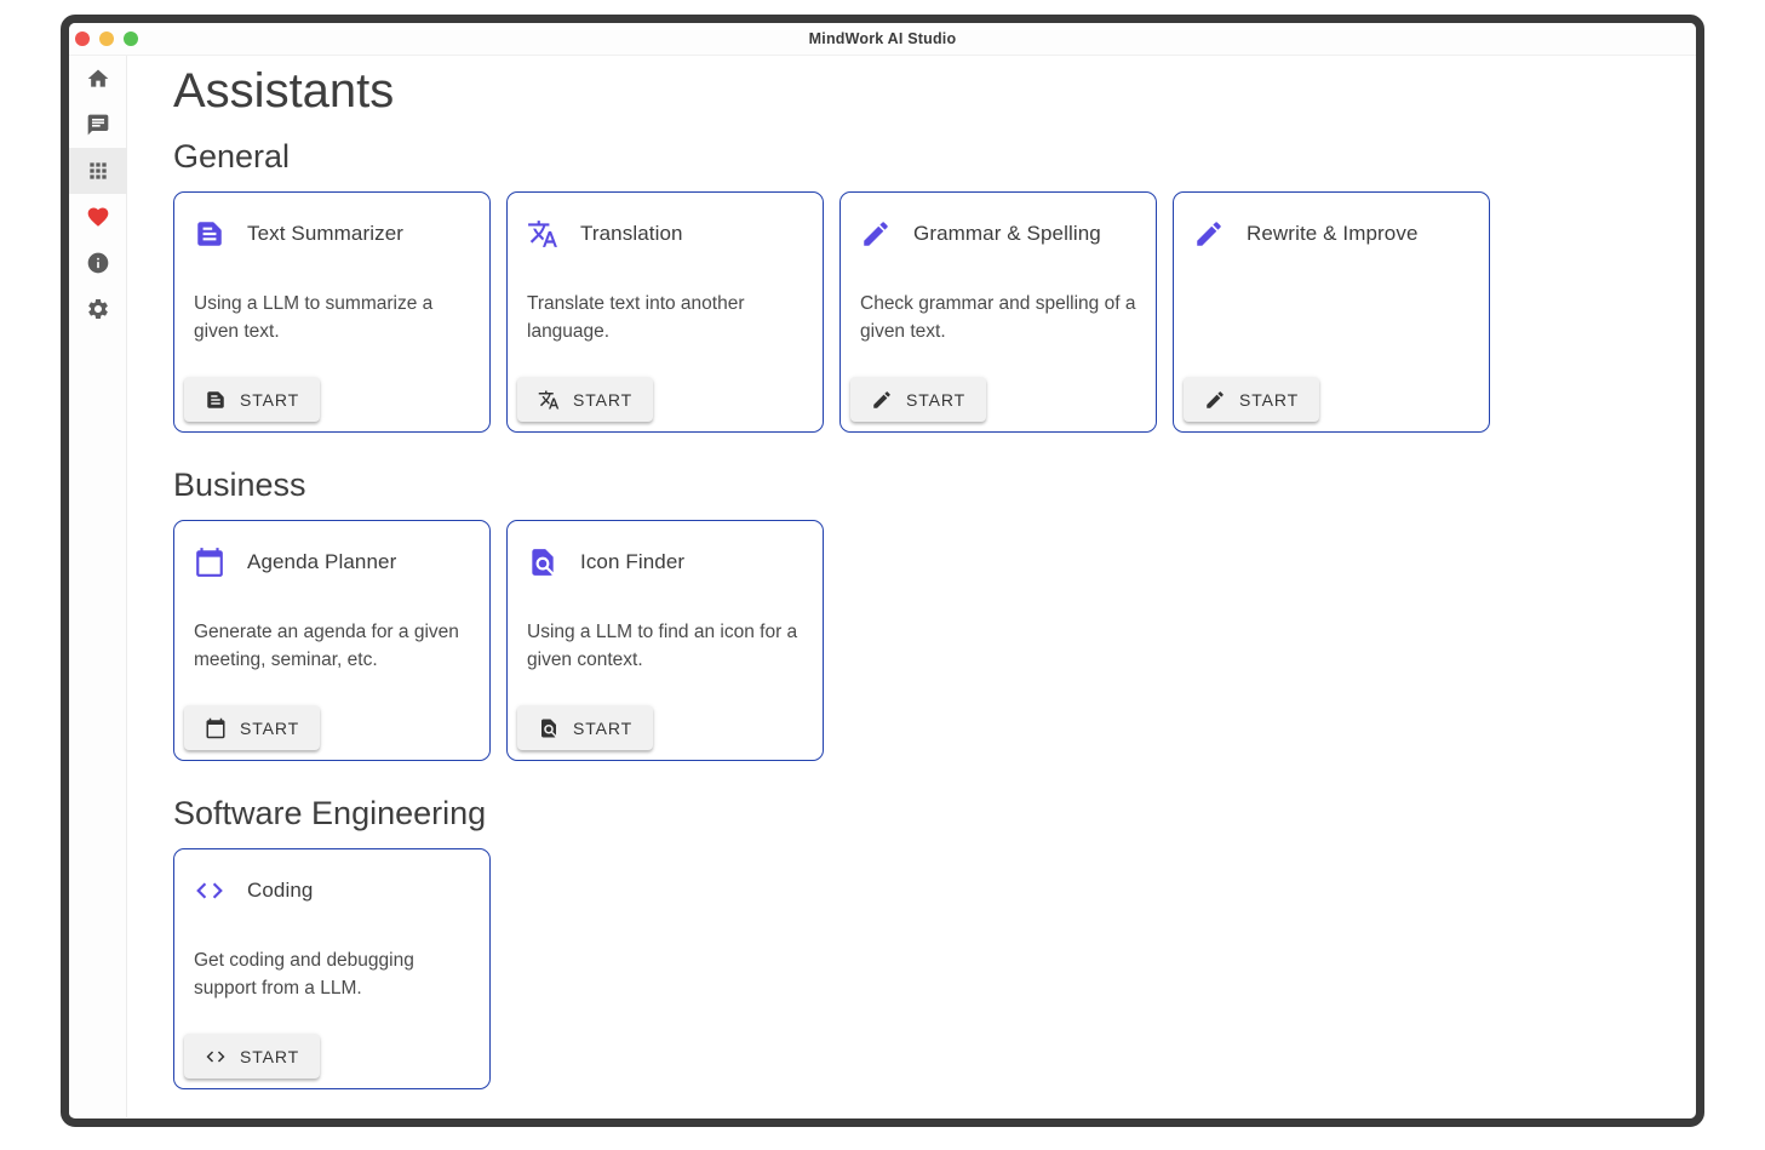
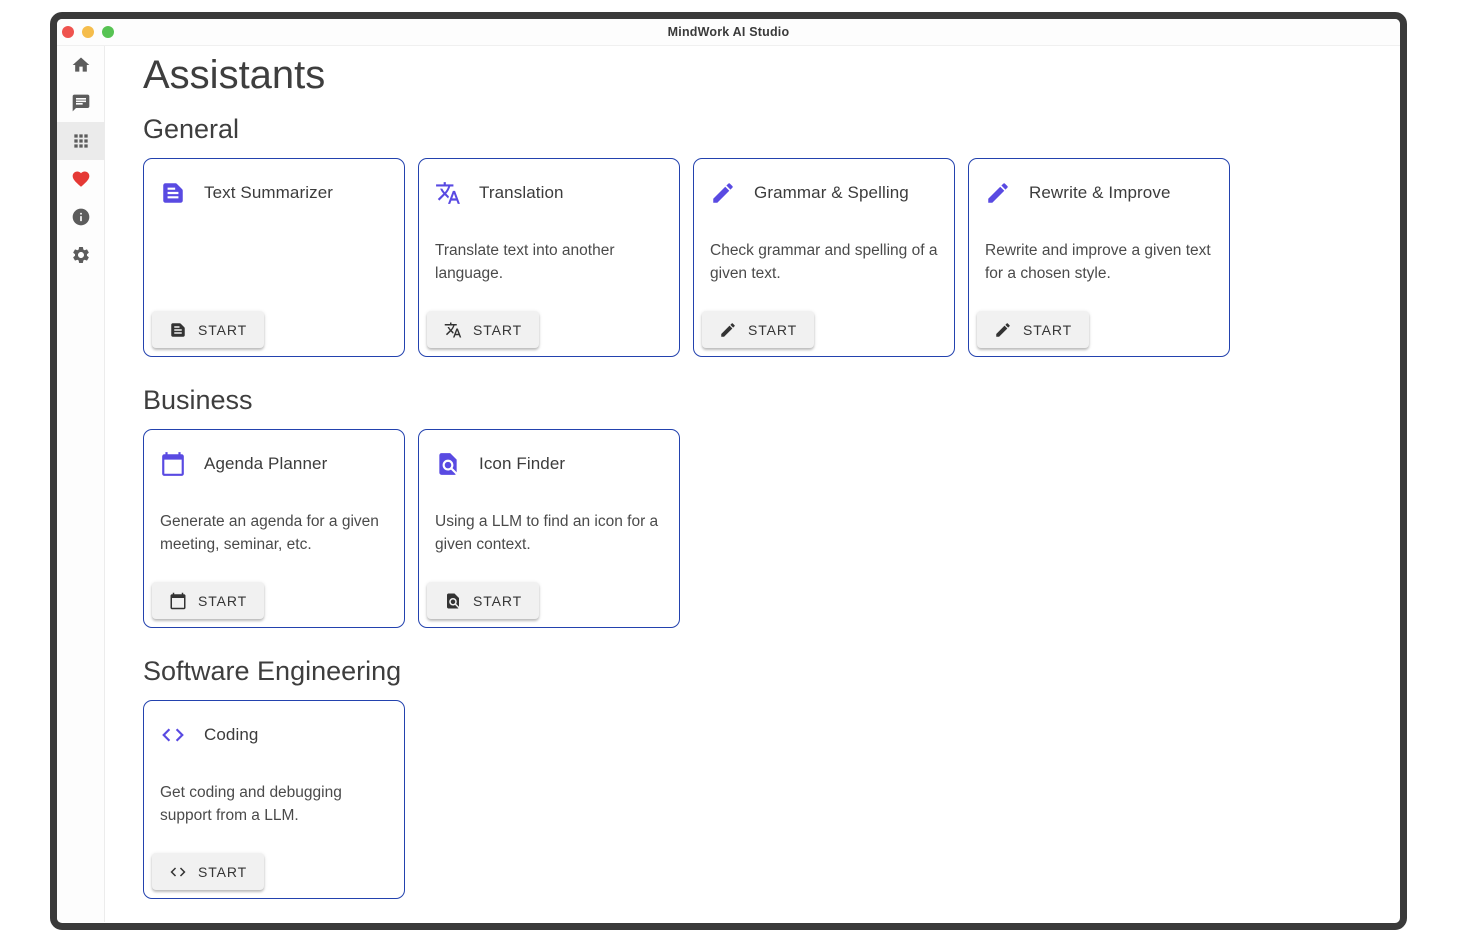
  MindWork AI Studio
  Assistants
  General
  Text Summarizer
- Using a LLM to summarize a given text.
  START
  Translation
  Translate text into another language.
  START
  Grammar & Spelling
  Check grammar and spelling of a given text.
  START
  Rewrite & Improve
+ Rewrite and improve a given text for a chosen style.
  START
  Business
  Agenda Planner
  Generate an agenda for a given meeting, seminar, etc.
  START
  Icon Finder
  Using a LLM to find an icon for a given context.
  START
  Software Engineering
  Coding
  Get coding and debugging support from a LLM.
  START
